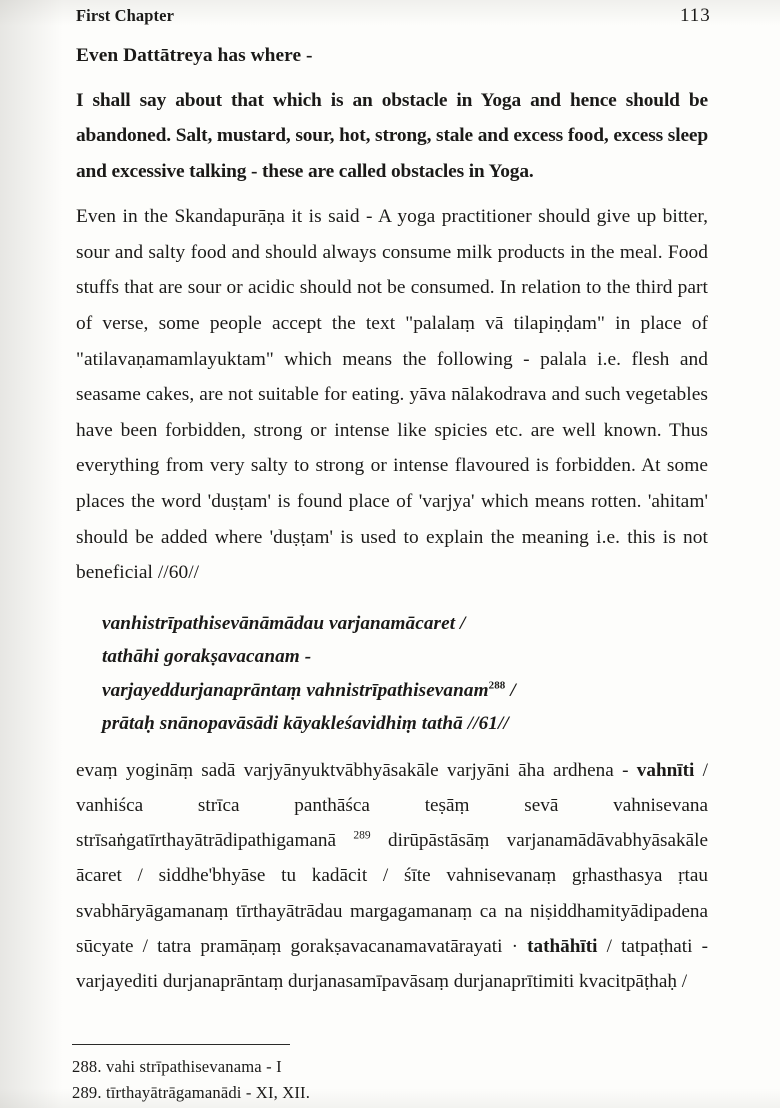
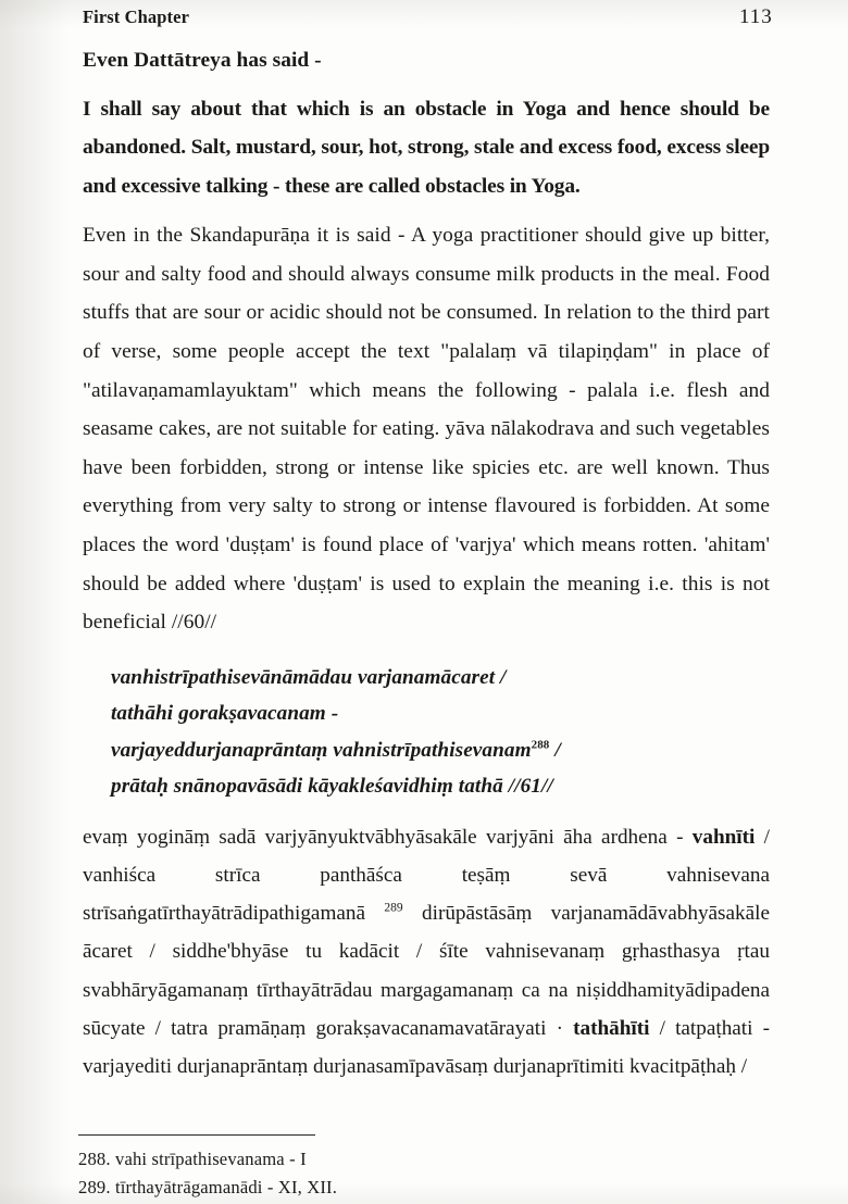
  First Chapter
  113
- Even Dattātreya has where -
+ Even Dattātreya has said -
  I shall say about that which is an obstacle in Yoga and hence should be abandoned. Salt, mustard, sour, hot, strong, stale and excess food, excess sleep and excessive talking - these are called obstacles in Yoga.
  Even in the Skandapurāṇa it is said - A yoga practitioner should give up bitter, sour and salty food and should always consume milk products in the meal. Food stuffs that are sour or acidic should not be consumed. In relation to the third part of verse, some people accept the text "palalaṃ vā tilapiṇḍam" in place of "atilavaṇamamlayuktam" which means the following - palala i.e. flesh and seasame cakes, are not suitable for eating. yāva nālakodrava and such vegetables have been forbidden, strong or intense like spicies etc. are well known. Thus everything from very salty to strong or intense flavoured is forbidden. At some places the word 'duṣṭam' is found place of 'varjya' which means rotten. 'ahitam' should be added where 'duṣṭam' is used to explain the meaning i.e. this is not beneficial //60//
  vanhistrīpathisevānāmādau varjanamācaret /
  tathāhi gorakṣavacanam -
  varjayeddurjanaprāntaṃ vahnistrīpathisevanam288 /
  prātaḥ snānopavāsādi kāyakleśavidhiṃ tathā //61//
  evaṃ yogināṃ sadā varjyānyuktvābhyāsakāle varjyāni āha ardhena - vahnīti / vanhiśca strīca panthāśca teṣāṃ sevā vahnisevana strīsaṅgatīrthayātrādipathigamanā 289 dirūpāstāsāṃ varjanamādāvabhyāsakāle ācaret / siddhe'bhyāse tu kadācit / śīte vahnisevanaṃ gṛhasthasya ṛtau svabhāryāgamanaṃ tīrthayātrādau margagamanaṃ ca na niṣiddhamityādipadena sūcyate / tatra pramāṇaṃ gorakṣavacanamavatārayati · tathāhīti / tatpaṭhati - varjayediti durjanaprāntaṃ durjanasamīpavāsaṃ durjanaprītimiti kvacitpāṭhaḥ /
  288. vahi strīpathisevanama - I
  289. tīrthayātrāgamanādi - XI, XII.
